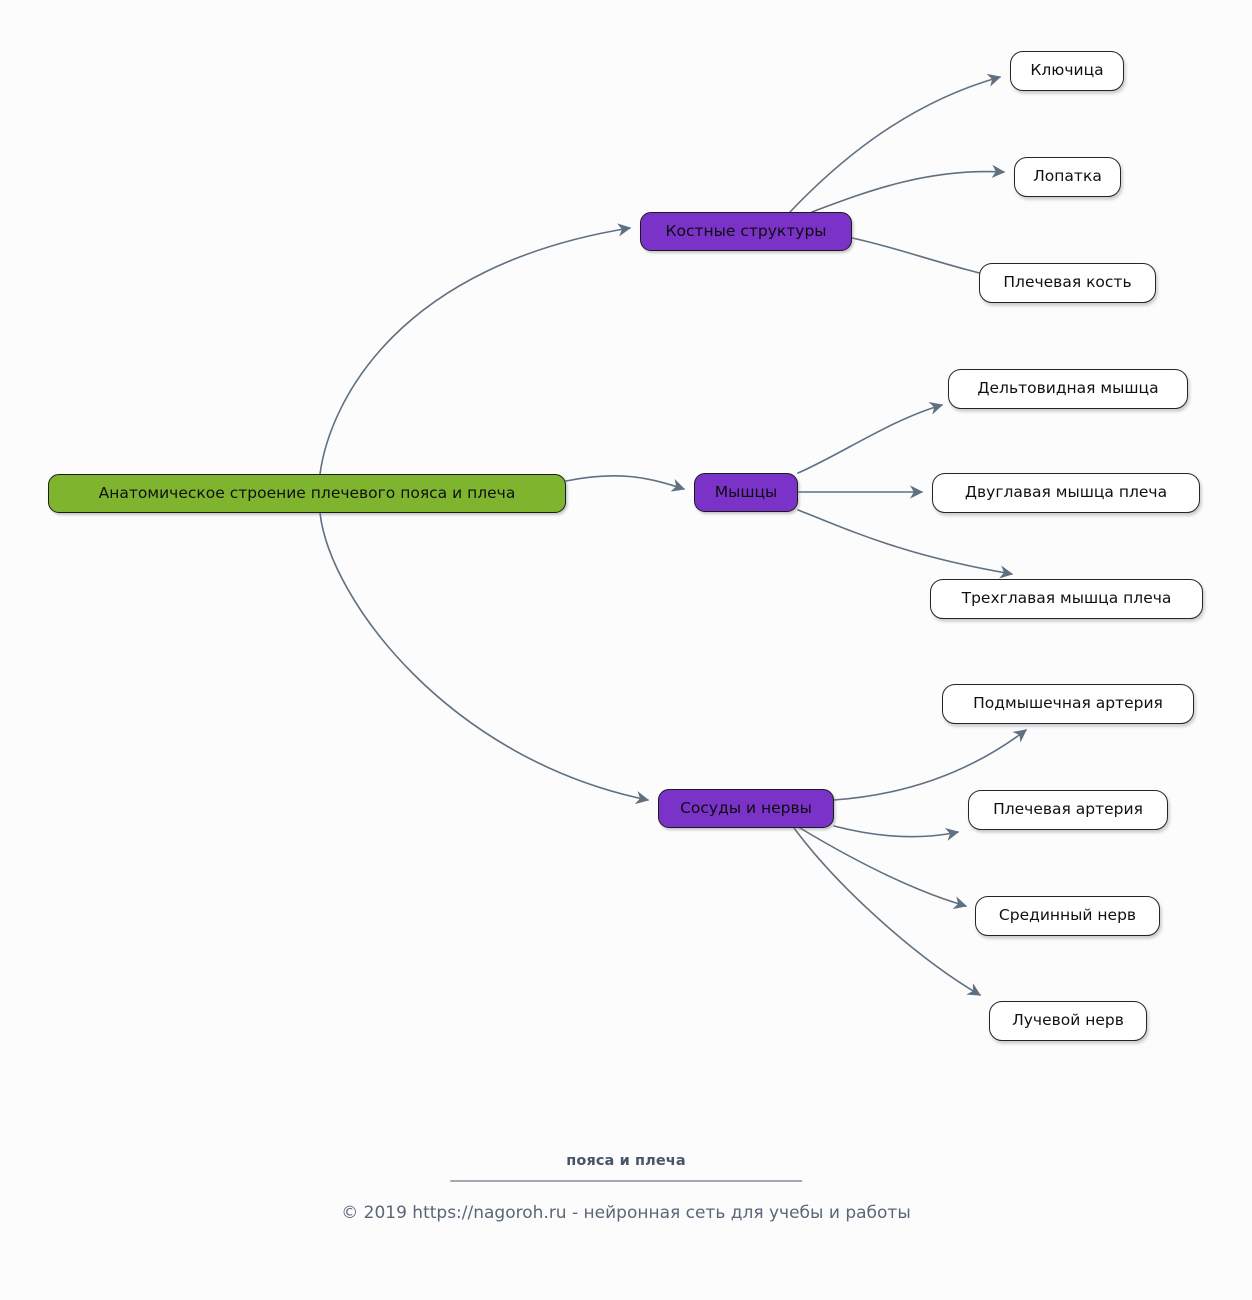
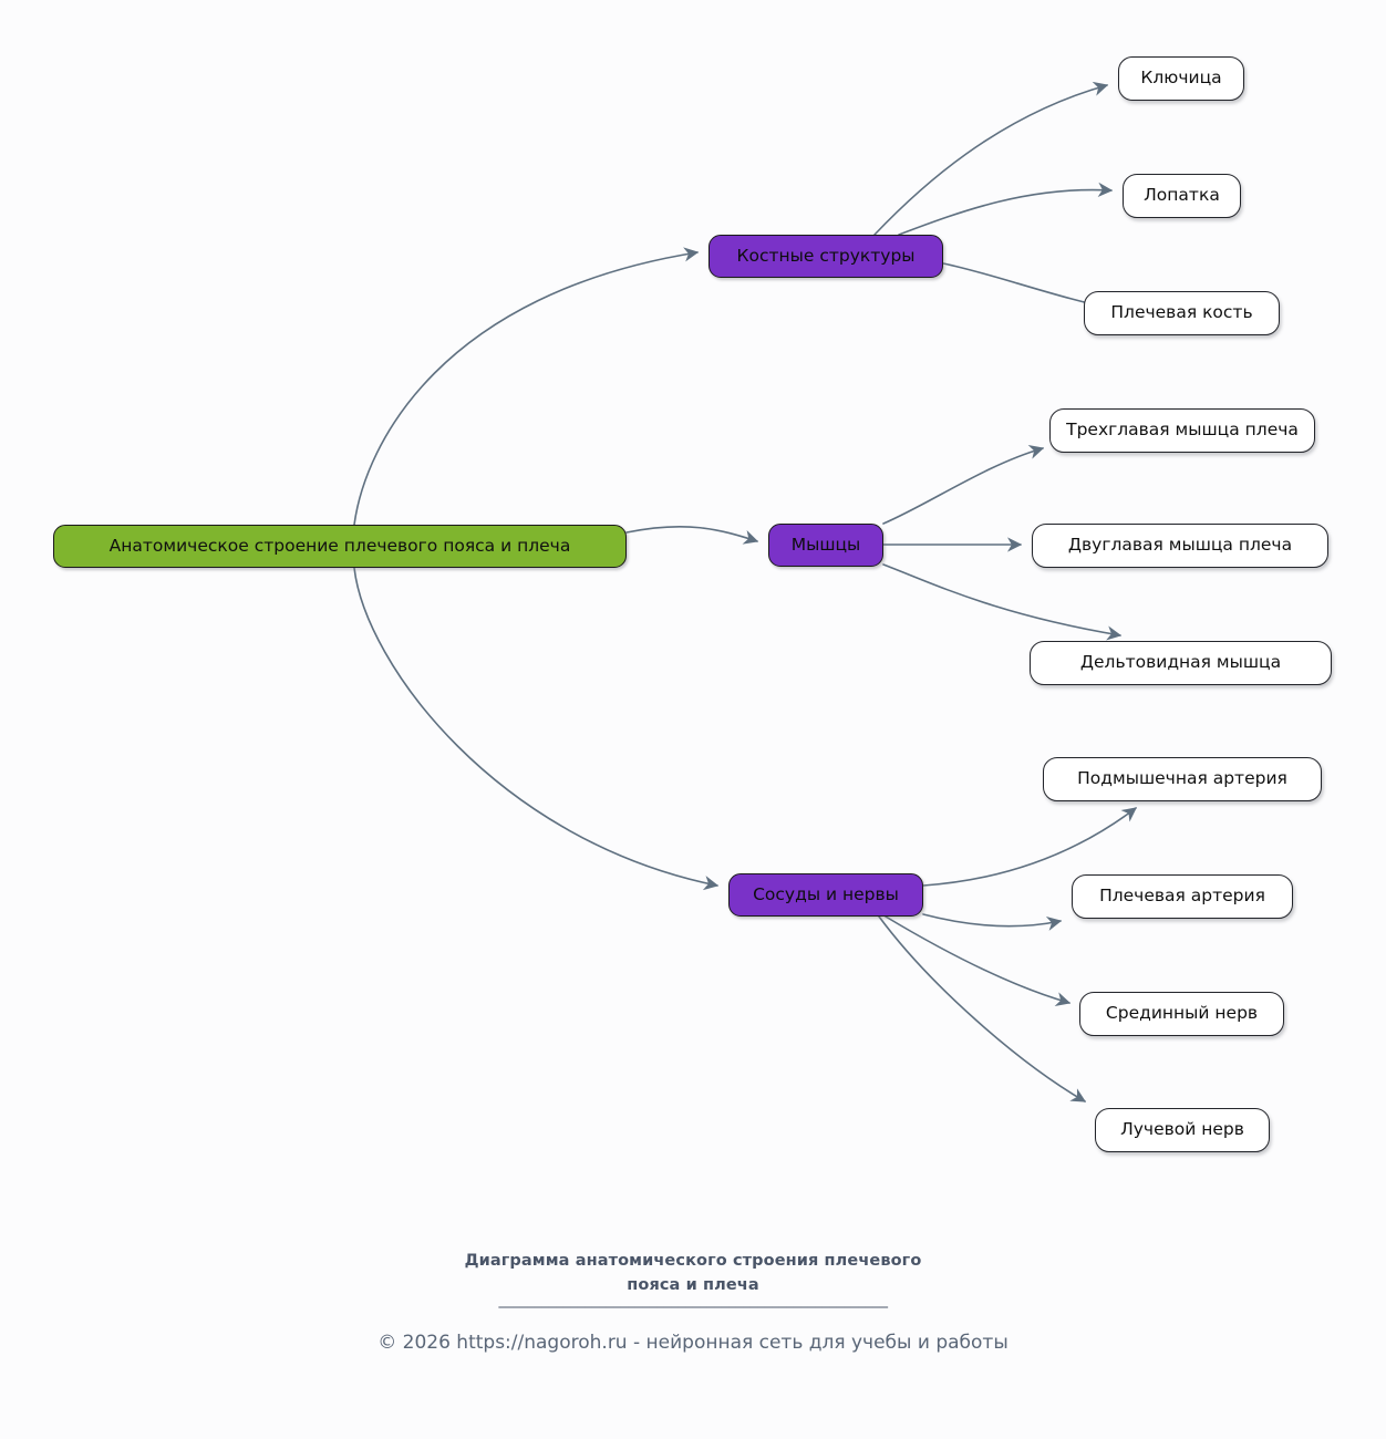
  Анатомическое строение плечевого пояса и плеча
  Костные структуры
  Ключица
  Лопатка
  Плечевая кость
  Мышцы
- Дельтовидная мышца
+ Трехглавая мышца плеча
  Двуглавая мышца плеча
- Трехглавая мышца плеча
+ Дельтовидная мышца
  Сосуды и нервы
  Подмышечная артерия
  Плечевая артерия
  Срединный нерв
  Лучевой нерв
+ Диаграмма анатомического строения плечевого
  пояса и плеча
  ______________________________________________________
- © 2019 https://nagoroh.ru - нейронная сеть для учебы и работы
+ © 2026 https://nagoroh.ru - нейронная сеть для учебы и работы
